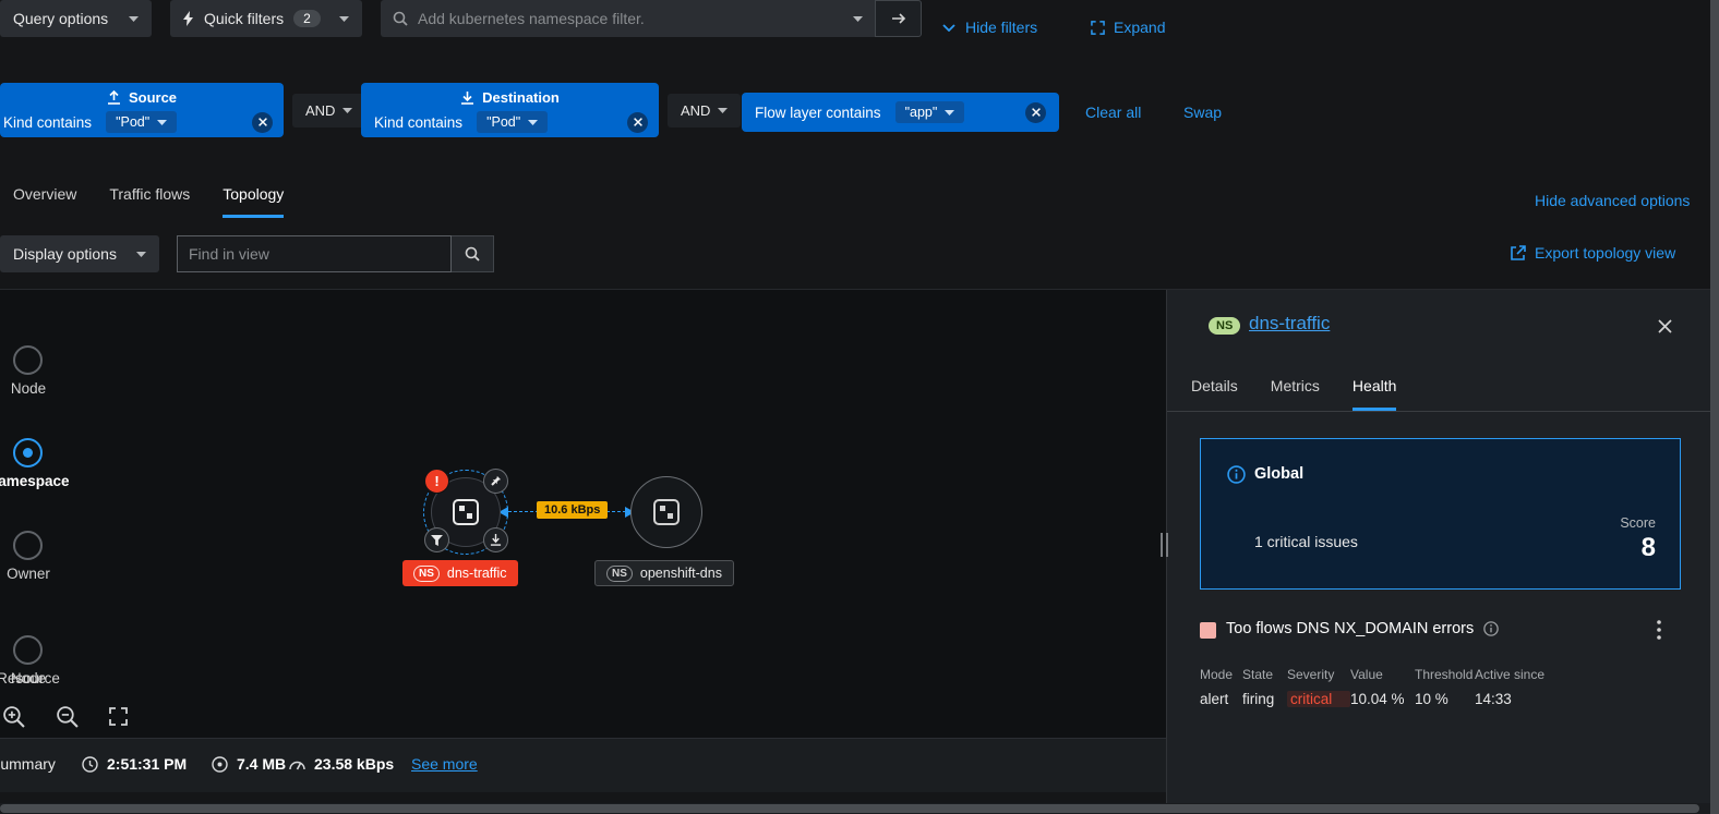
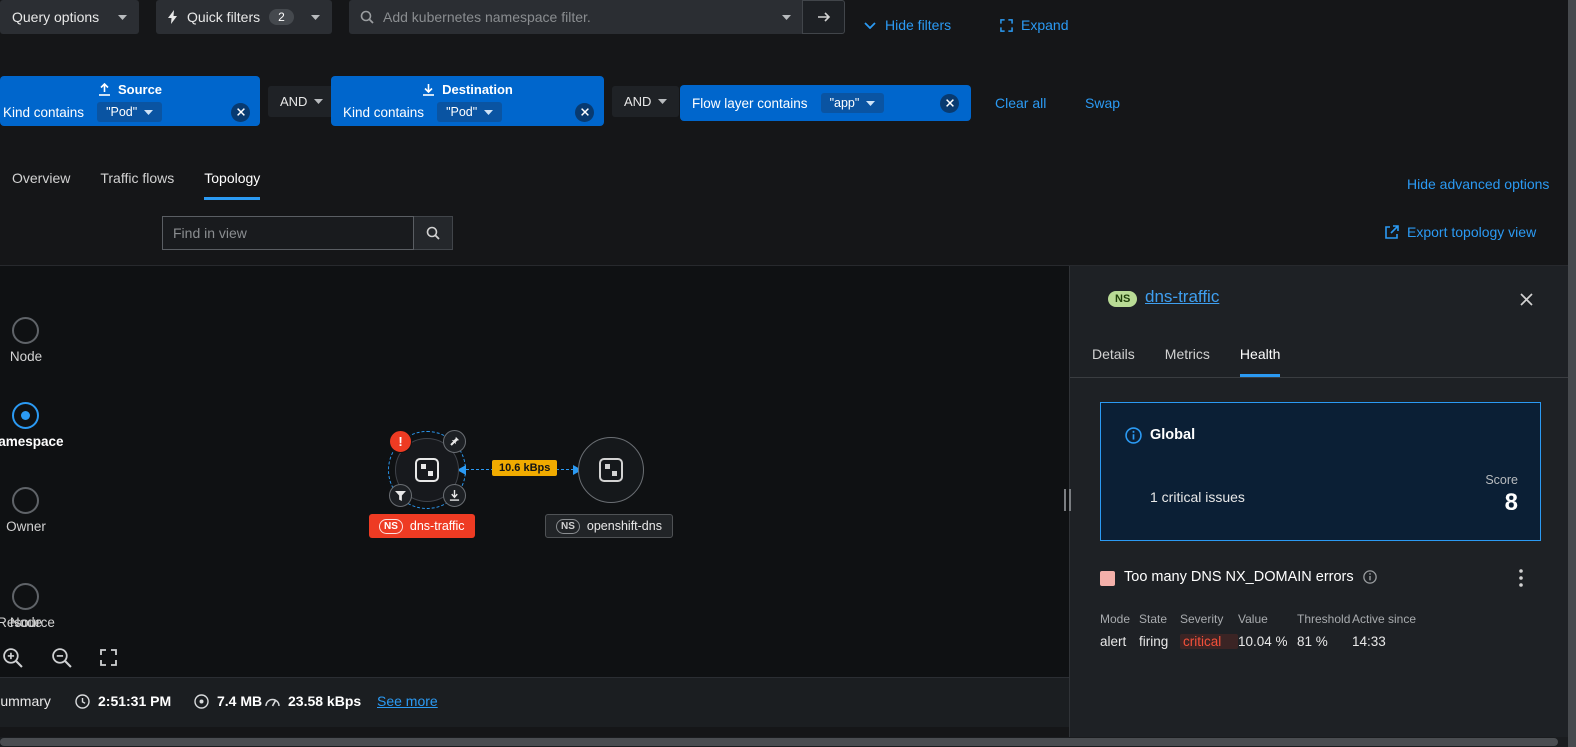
  Query options
  Quick filters
  2
  Add kubernetes namespace filter.
  Hide filters
  Expand
  Source
  Kind contains
  "Pod"
  AND
  Destination
  Kind contains
  "Pod"
  AND
  Flow layer contains
  "app"
  Clear all
  Swap
  Overview
  Traffic flows
  Topology
  Hide advanced options
- Display options
  Find in view
  Export topology view
  Node
  Node
  amespace
  Owner
  Resource
  10.6 kBps
  !
  NS
  dns-traffic
  NS
  openshift-dns
  ummary
  2:51:31 PM
  7.4 MB
  23.58 kBps
  See more
  NS
  dns-traffic
  Details
  Metrics
  Health
  Global
  1 critical issues
  Score
  8
- Too flows DNS NX_DOMAIN errors
+ Too many DNS NX_DOMAIN errors
  Mode
  State
  Severity
  Value
  Threshold
  Active since
  alert
  firing
  critical
  10.04 %
- 10 %
+ 81 %
  14:33
